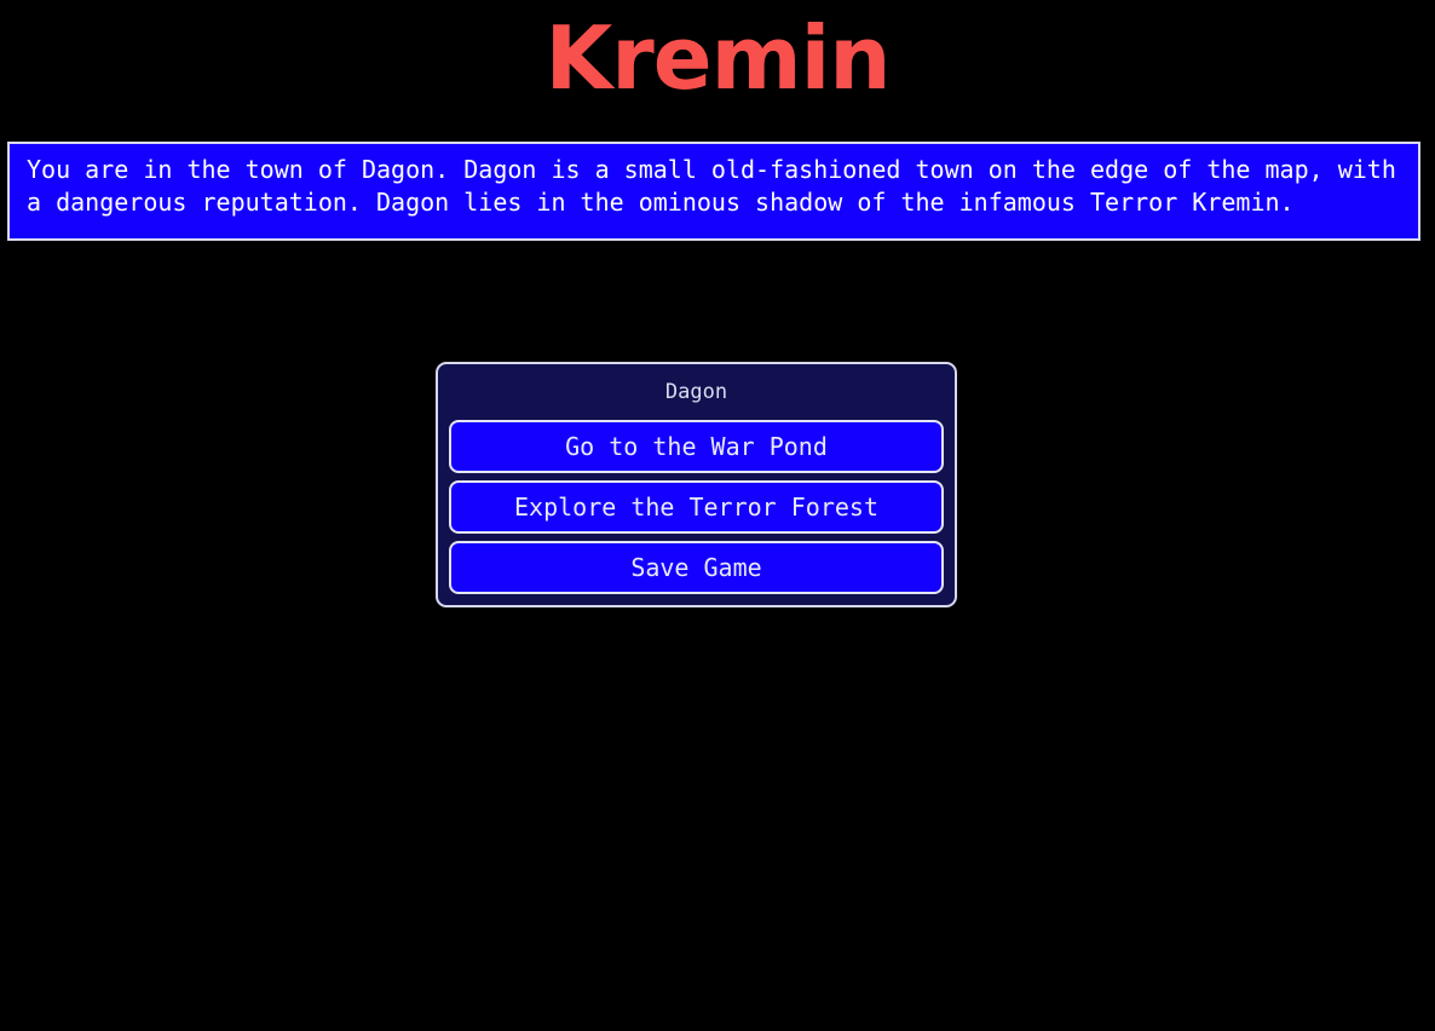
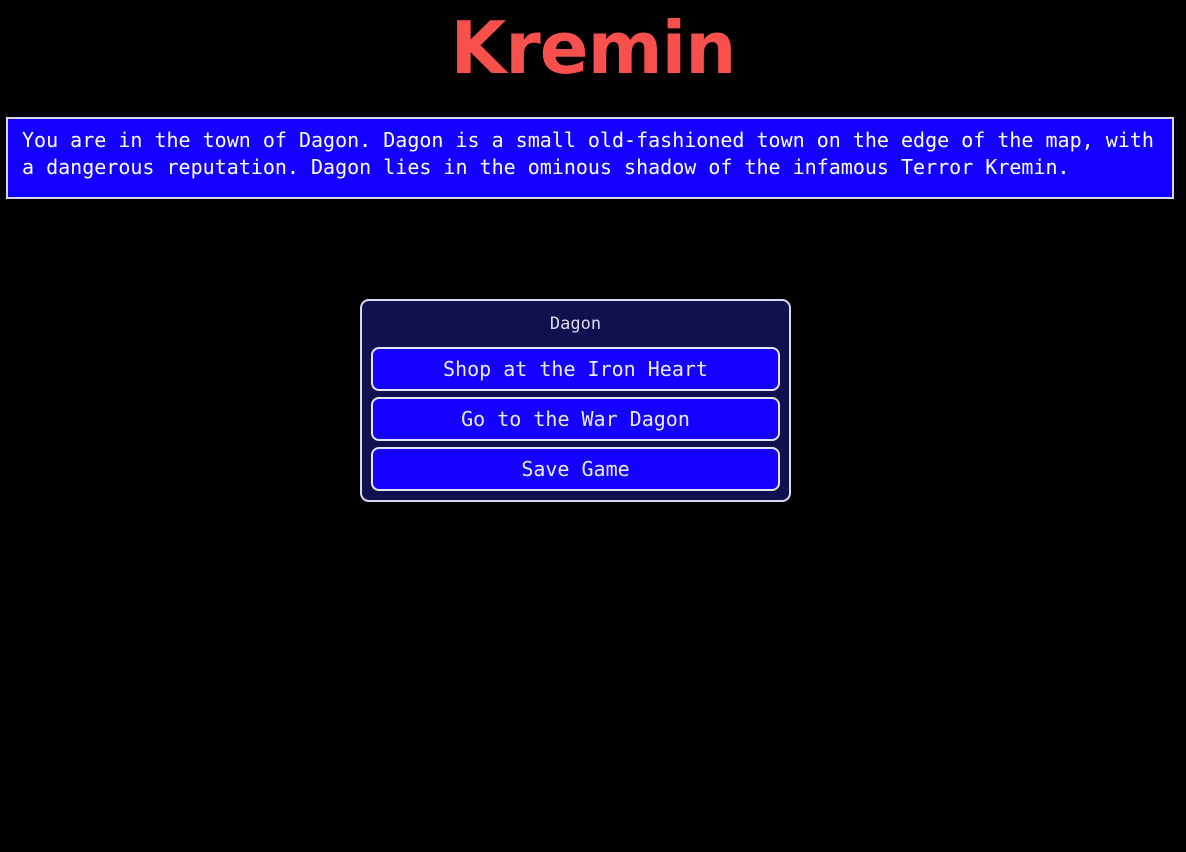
  Kremin
  You are in the town of Dagon. Dagon is a small old-fashioned town on the edge of the map, with a dangerous reputation. Dagon lies in the ominous shadow of the infamous Terror Kremin.
  Dagon
+ Shop at the Iron Heart
- Go to the War Pond
+ Go to the War Dagon
- Explore the Terror Forest
  Save Game
